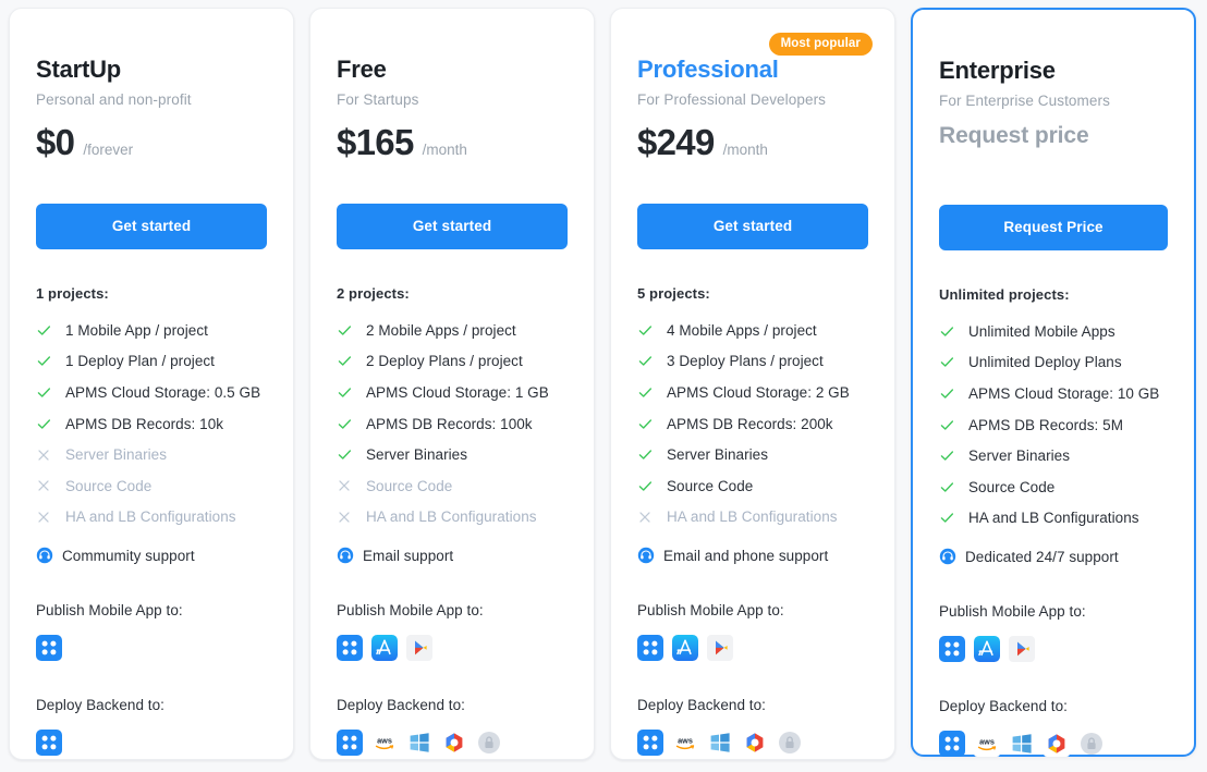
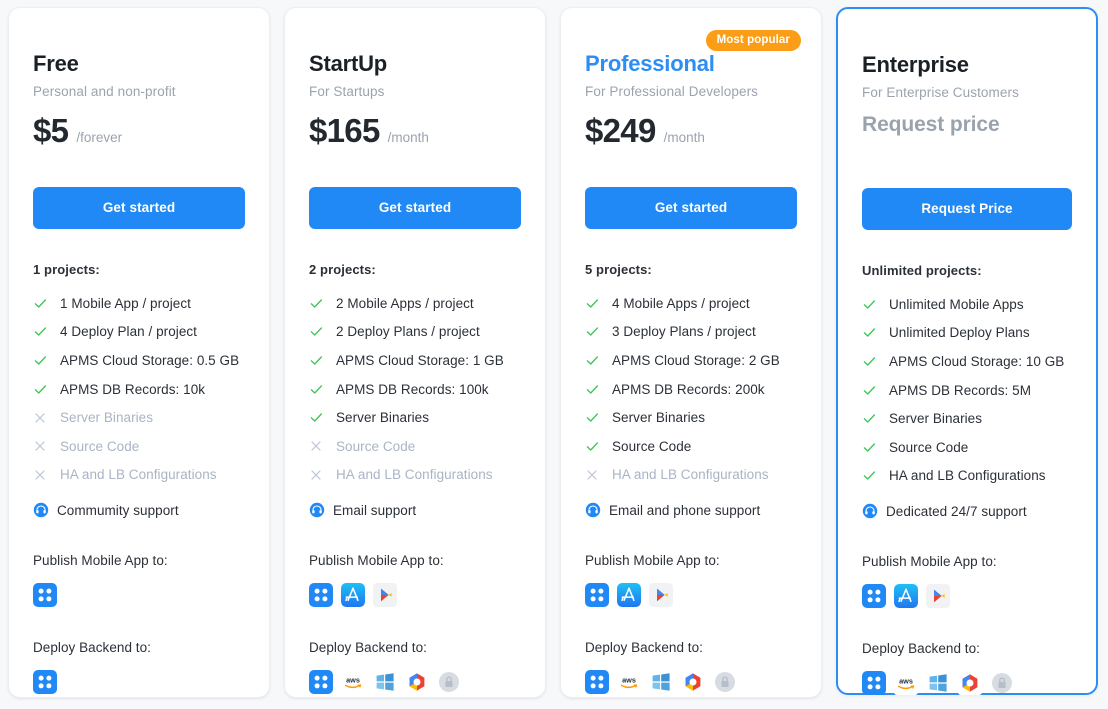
- StartUp
+ Free
  Personal and non-profit
- $0
+ $5
  /forever
  Get started
  1 projects:
  1 Mobile App / project
- 1 Deploy Plan / project
+ 4 Deploy Plan / project
  APMS Cloud Storage: 0.5 GB
  APMS DB Records: 10k
  Server Binaries
  Source Code
  HA and LB Configurations
  Commumity support
  Publish Mobile App to:
  Deploy Backend to:
- Free
+ StartUp
  For Startups
  $165
  /month
  Get started
  2 projects:
  2 Mobile Apps / project
  2 Deploy Plans / project
  APMS Cloud Storage: 1 GB
  APMS DB Records: 100k
  Server Binaries
  Source Code
  HA and LB Configurations
  Email support
  Publish Mobile App to:
  Deploy Backend to:
  aws
  Most popular
  Professional
  For Professional Developers
  $249
  /month
  Get started
  5 projects:
  4 Mobile Apps / project
  3 Deploy Plans / project
  APMS Cloud Storage: 2 GB
  APMS DB Records: 200k
  Server Binaries
  Source Code
  HA and LB Configurations
  Email and phone support
  Publish Mobile App to:
  Deploy Backend to:
  aws
  Enterprise
  For Enterprise Customers
  Request price
  Request Price
  Unlimited projects:
  Unlimited Mobile Apps
  Unlimited Deploy Plans
  APMS Cloud Storage: 10 GB
  APMS DB Records: 5M
  Server Binaries
  Source Code
  HA and LB Configurations
  Dedicated 24/7 support
  Publish Mobile App to:
  Deploy Backend to:
  aws
